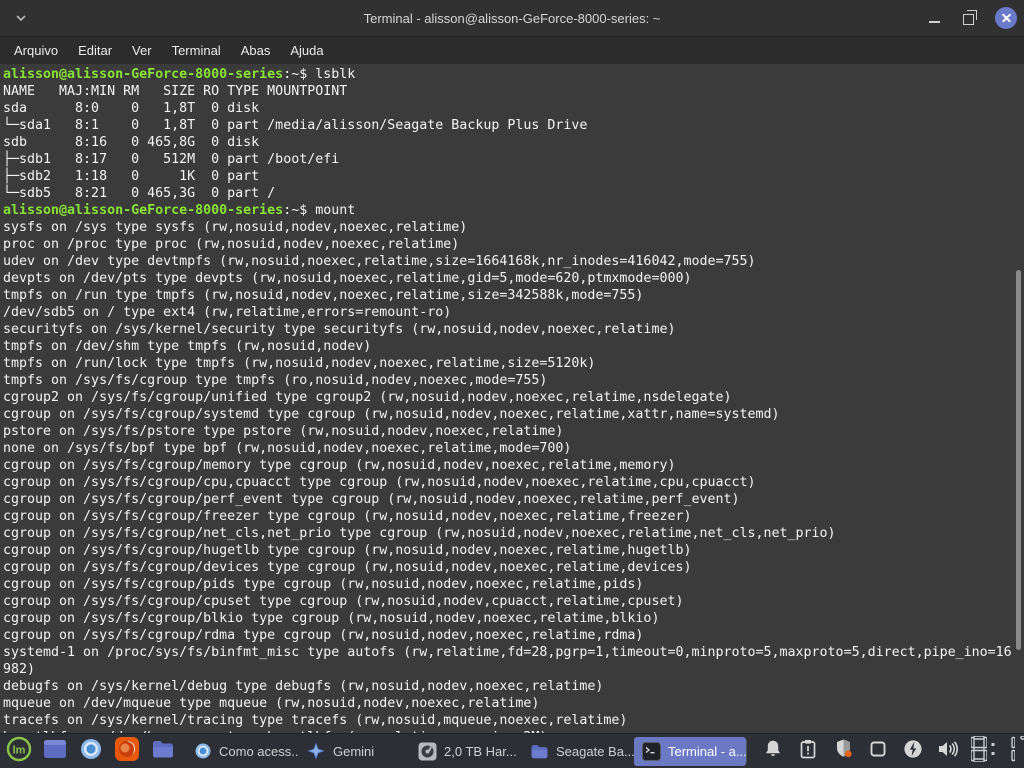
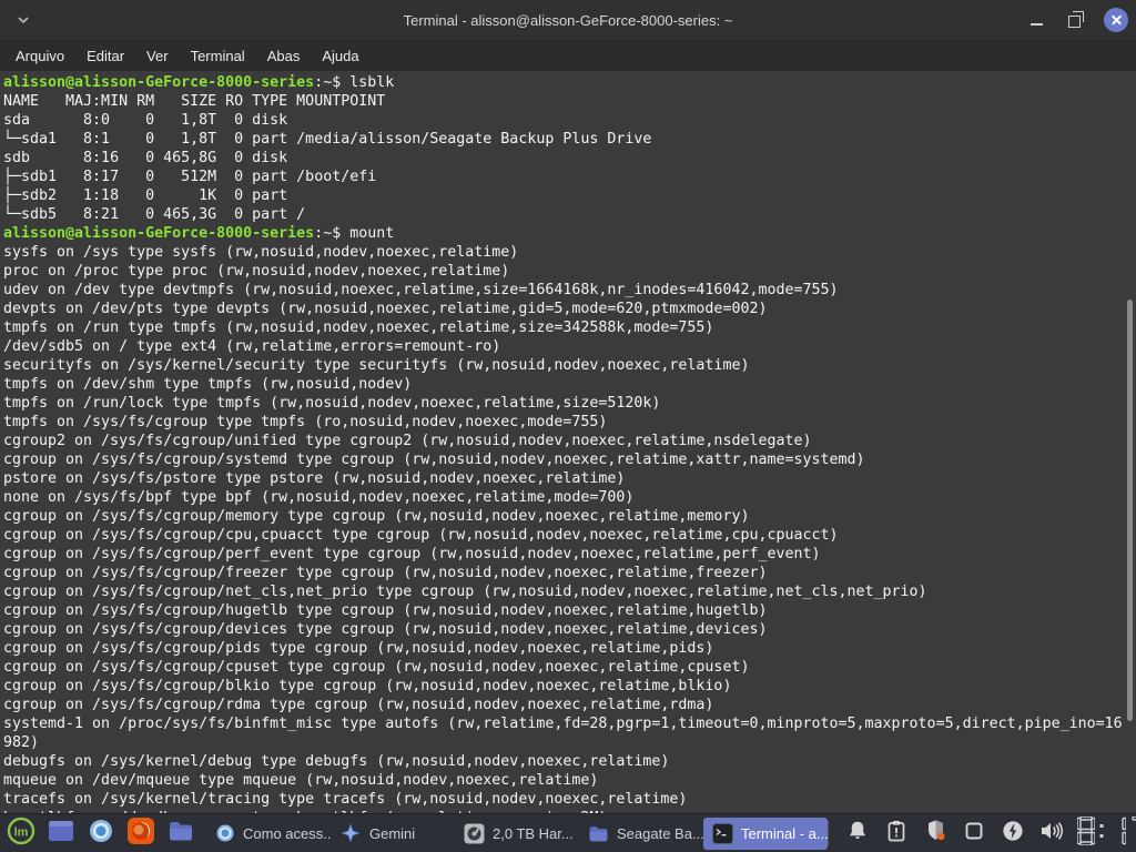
  Terminal - alisson@alisson-GeForce-8000-series: ~
  Arquivo
  Editar
  Ver
  Terminal
  Abas
  Ajuda
  alisson@alisson-GeForce-8000-series:~$ lsblk
  NAME MAJ:MIN RM SIZE RO TYPE MOUNTPOINT
  sda 8:0 0 1,8T 0 disk
  └─sda1 8:1 0 1,8T 0 part /media/alisson/Seagate Backup Plus Drive
  sdb 8:16 0 465,8G 0 disk
  ├─sdb1 8:17 0 512M 0 part /boot/efi
  ├─sdb2 1:18 0 1K 0 part
  └─sdb5 8:21 0 465,3G 0 part /
  alisson@alisson-GeForce-8000-series:~$ mount
  sysfs on /sys type sysfs (rw,nosuid,nodev,noexec,relatime)
  proc on /proc type proc (rw,nosuid,nodev,noexec,relatime)
  udev on /dev type devtmpfs (rw,nosuid,noexec,relatime,size=1664168k,nr_inodes=416042,mode=755)
- devpts on /dev/pts type devpts (rw,nosuid,noexec,relatime,gid=5,mode=620,ptmxmode=000)
+ devpts on /dev/pts type devpts (rw,nosuid,noexec,relatime,gid=5,mode=620,ptmxmode=002)
  tmpfs on /run type tmpfs (rw,nosuid,nodev,noexec,relatime,size=342588k,mode=755)
  /dev/sdb5 on / type ext4 (rw,relatime,errors=remount-ro)
  securityfs on /sys/kernel/security type securityfs (rw,nosuid,nodev,noexec,relatime)
  tmpfs on /dev/shm type tmpfs (rw,nosuid,nodev)
  tmpfs on /run/lock type tmpfs (rw,nosuid,nodev,noexec,relatime,size=5120k)
  tmpfs on /sys/fs/cgroup type tmpfs (ro,nosuid,nodev,noexec,mode=755)
  cgroup2 on /sys/fs/cgroup/unified type cgroup2 (rw,nosuid,nodev,noexec,relatime,nsdelegate)
  cgroup on /sys/fs/cgroup/systemd type cgroup (rw,nosuid,nodev,noexec,relatime,xattr,name=systemd)
  pstore on /sys/fs/pstore type pstore (rw,nosuid,nodev,noexec,relatime)
  none on /sys/fs/bpf type bpf (rw,nosuid,nodev,noexec,relatime,mode=700)
  cgroup on /sys/fs/cgroup/memory type cgroup (rw,nosuid,nodev,noexec,relatime,memory)
  cgroup on /sys/fs/cgroup/cpu,cpuacct type cgroup (rw,nosuid,nodev,noexec,relatime,cpu,cpuacct)
  cgroup on /sys/fs/cgroup/perf_event type cgroup (rw,nosuid,nodev,noexec,relatime,perf_event)
  cgroup on /sys/fs/cgroup/freezer type cgroup (rw,nosuid,nodev,noexec,relatime,freezer)
  cgroup on /sys/fs/cgroup/net_cls,net_prio type cgroup (rw,nosuid,nodev,noexec,relatime,net_cls,net_prio)
  cgroup on /sys/fs/cgroup/hugetlb type cgroup (rw,nosuid,nodev,noexec,relatime,hugetlb)
  cgroup on /sys/fs/cgroup/devices type cgroup (rw,nosuid,nodev,noexec,relatime,devices)
  cgroup on /sys/fs/cgroup/pids type cgroup (rw,nosuid,nodev,noexec,relatime,pids)
- cgroup on /sys/fs/cgroup/cpuset type cgroup (rw,nosuid,nodev,cpuacct,relatime,cpuset)
+ cgroup on /sys/fs/cgroup/cpuset type cgroup (rw,nosuid,nodev,noexec,relatime,cpuset)
  cgroup on /sys/fs/cgroup/blkio type cgroup (rw,nosuid,nodev,noexec,relatime,blkio)
  cgroup on /sys/fs/cgroup/rdma type cgroup (rw,nosuid,nodev,noexec,relatime,rdma)
  systemd-1 on /proc/sys/fs/binfmt_misc type autofs (rw,relatime,fd=28,pgrp=1,timeout=0,minproto=5,maxproto=5,direct,pipe_ino=16
  982)
  debugfs on /sys/kernel/debug type debugfs (rw,nosuid,nodev,noexec,relatime)
  mqueue on /dev/mqueue type mqueue (rw,nosuid,nodev,noexec,relatime)
- tracefs on /sys/kernel/tracing type tracefs (rw,nosuid,mqueue,noexec,relatime)
+ tracefs on /sys/kernel/tracing type tracefs (rw,nosuid,nodev,noexec,relatime)
  lm
  Como acess..
  Gemini
  2,0 TB Har...
  Seagate Ba...
  Terminal - a...
